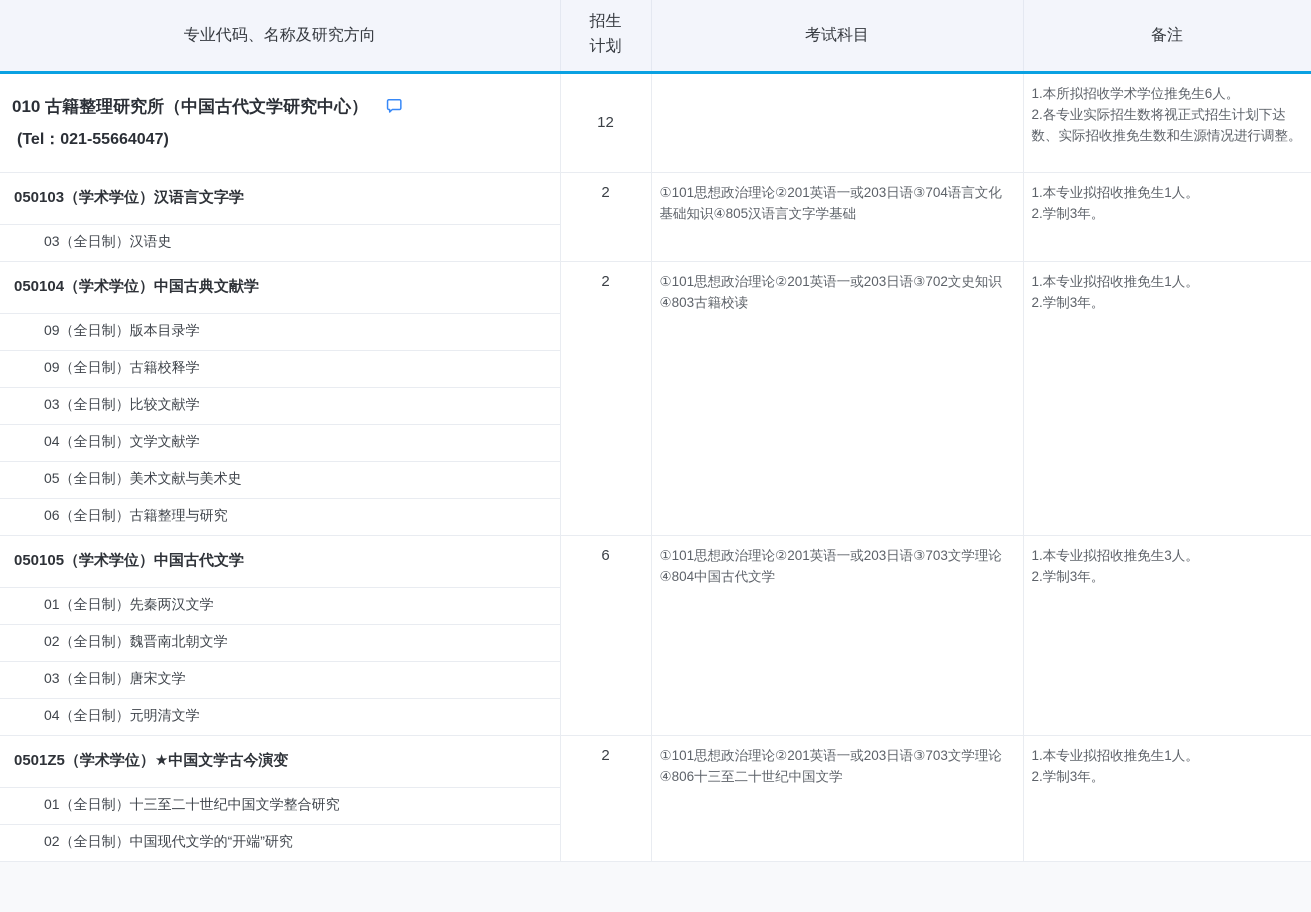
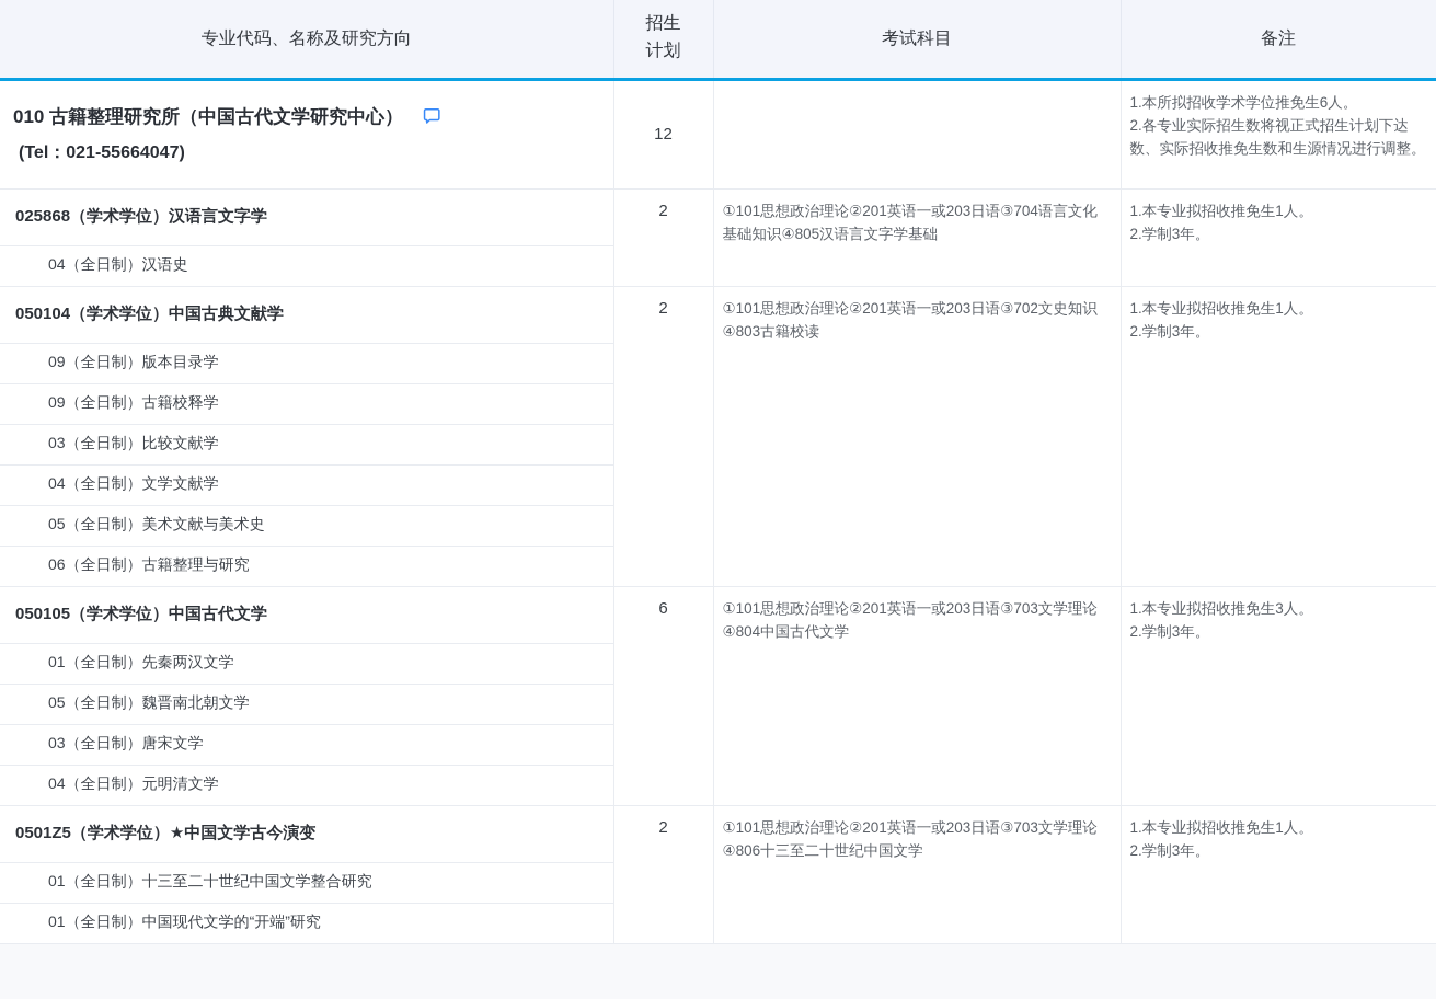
  专业代码、名称及研究方向	招生计划	考试科目	备注
  010 古籍整理研究所（中国古代文学研究中心） (Tel：021-55664047)	12		1.本所拟招收学术学位推免生6人。 2.各专业实际招生数将视正式招生计划下达数、实际招收推免生数和生源情况进行调整。
- 050103（学术学位）汉语言文字学	2	①101思想政治理论②201英语一或203日语③704语言文化基础知识④805汉语言文字学基础	1.本专业拟招收推免生1人。 2.学制3年。
+ 025868（学术学位）汉语言文字学	2	①101思想政治理论②201英语一或203日语③704语言文化基础知识④805汉语言文字学基础	1.本专业拟招收推免生1人。 2.学制3年。
- 03（全日制）汉语史
+ 04（全日制）汉语史
  050104（学术学位）中国古典文献学	2	①101思想政治理论②201英语一或203日语③702文史知识④803古籍校读	1.本专业拟招收推免生1人。 2.学制3年。
  09（全日制）版本目录学
  09（全日制）古籍校释学
  03（全日制）比较文献学
  04（全日制）文学文献学
  05（全日制）美术文献与美术史
  06（全日制）古籍整理与研究
  050105（学术学位）中国古代文学	6	①101思想政治理论②201英语一或203日语③703文学理论④804中国古代文学	1.本专业拟招收推免生3人。 2.学制3年。
  01（全日制）先秦两汉文学
- 02（全日制）魏晋南北朝文学
+ 05（全日制）魏晋南北朝文学
  03（全日制）唐宋文学
  04（全日制）元明清文学
  0501Z5（学术学位）★中国文学古今演变	2	①101思想政治理论②201英语一或203日语③703文学理论④806十三至二十世纪中国文学	1.本专业拟招收推免生1人。 2.学制3年。
  01（全日制）十三至二十世纪中国文学整合研究
- 02（全日制）中国现代文学的“开端”研究
+ 01（全日制）中国现代文学的“开端”研究
